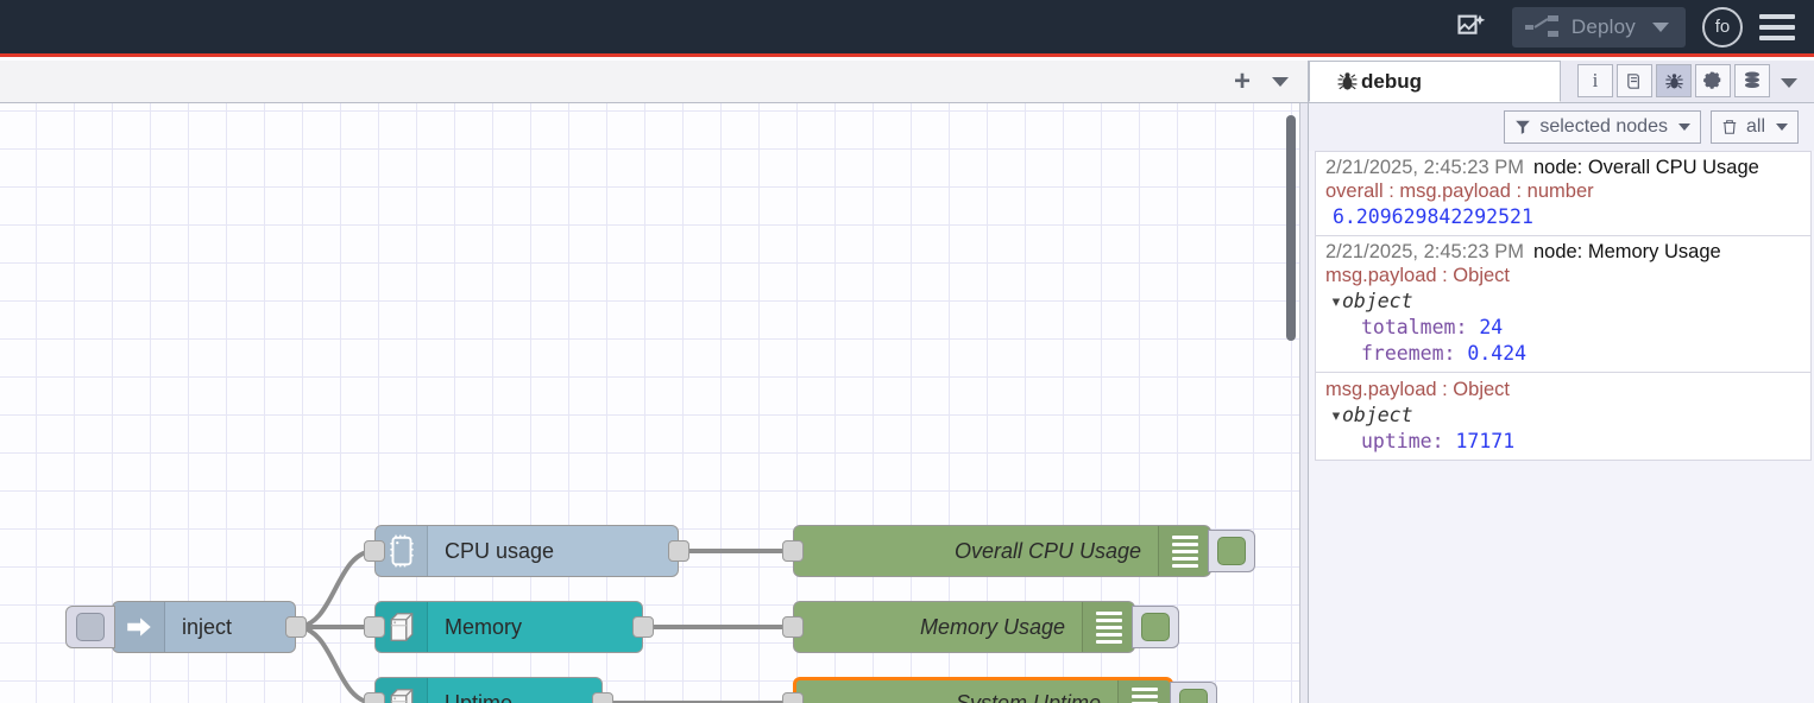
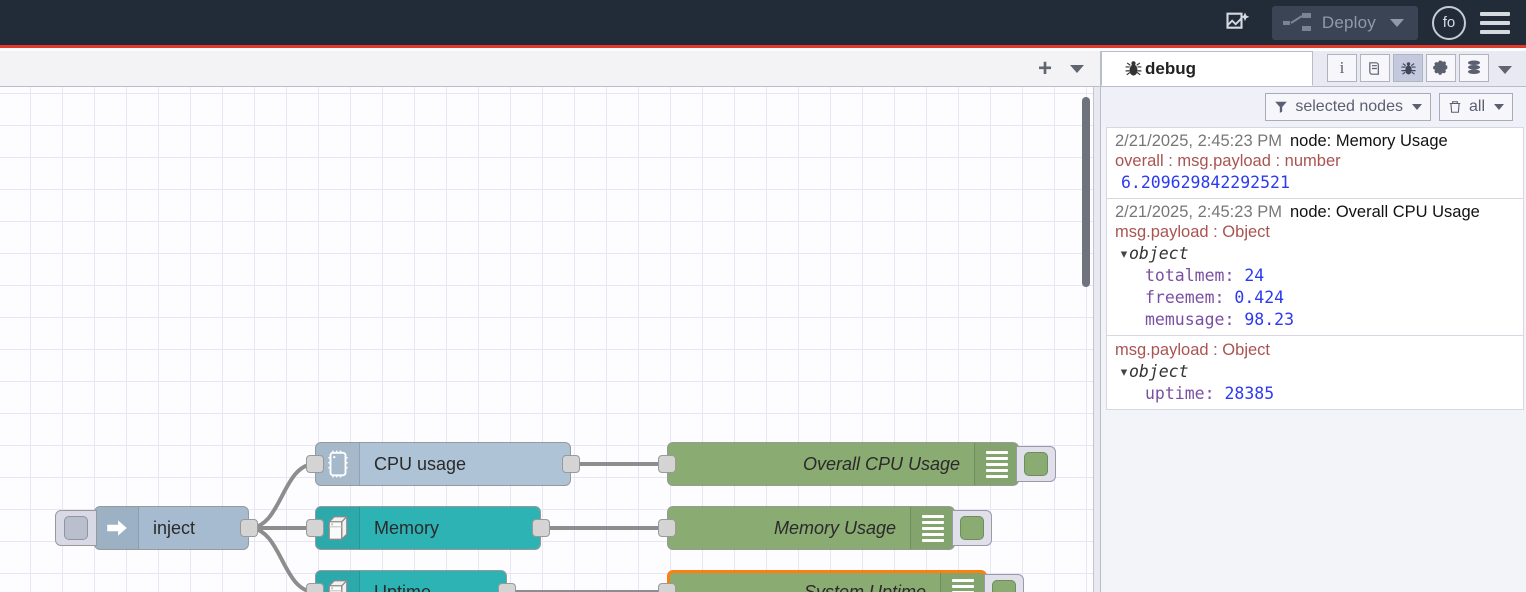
  Deploy
  fo
  +
  inject
  CPU usage
  Memory
  Overall CPU Usage
  Memory Usage
  debug
  i
  selected nodes
  all
- 2/21/2025, 2:45:23 PM node: Overall CPU Usage
+ 2/21/2025, 2:45:23 PM node: Memory Usage
  overall : msg.payload : number
  6.209629842292521
- 2/21/2025, 2:45:23 PM node: Memory Usage
+ 2/21/2025, 2:45:23 PM node: Overall CPU Usage
  msg.payload : Object
  ▾object
  totalmem: 24
  freemem: 0.424
+ memusage: 98.23
  msg.payload : Object
  ▾object
- uptime: 17171
+ uptime: 28385
